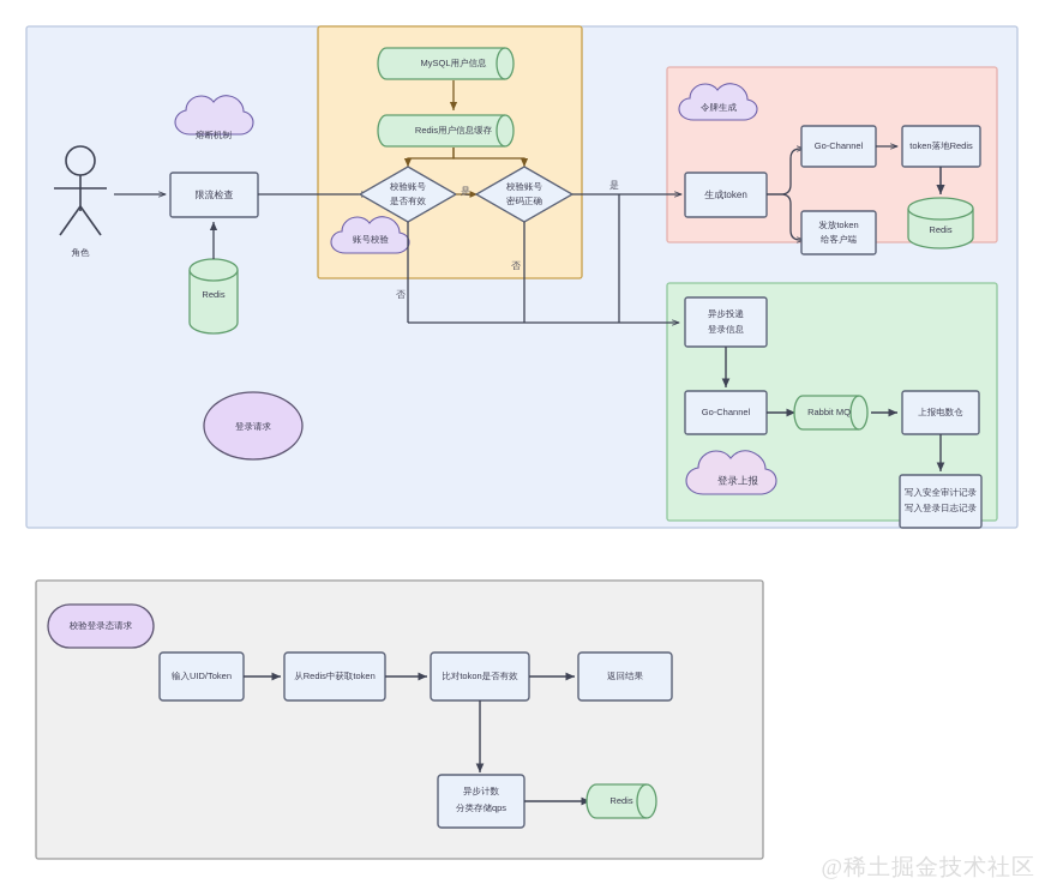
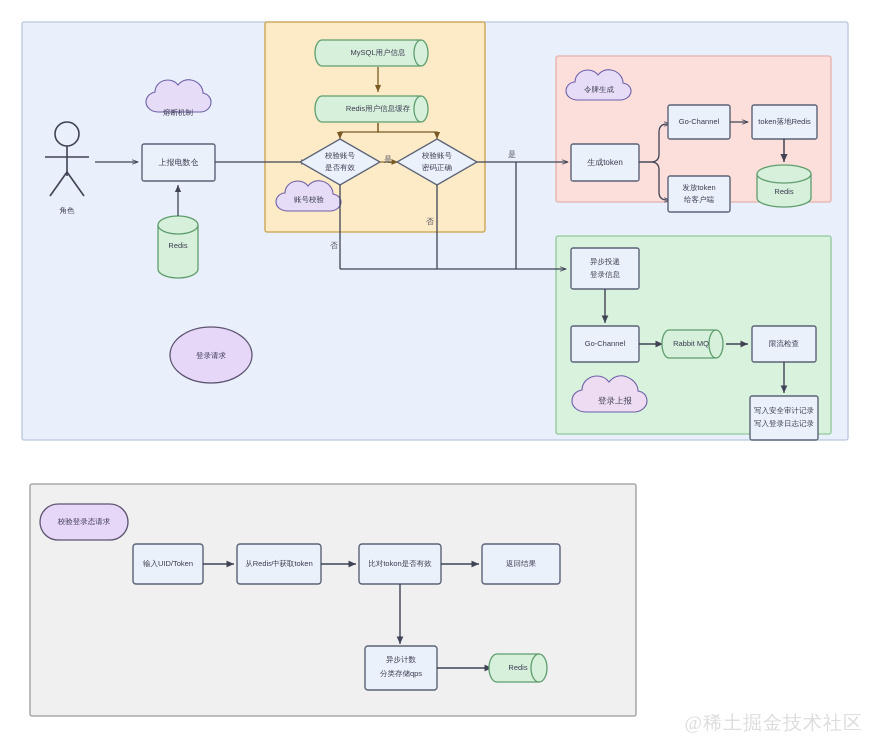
  角色
  熔断机制
- 限流检查
+ 上报电数仓
  Redis
  MySQL用户信息
  Redis用户信息缓存
  校验账号
  是否有效
  是
  校验账号
  密码正确
  账号校验
  是
  否
  否
  生成token
  令牌生成
  Go-Channel
  token落地Redis
  发放token
  给客户端
  Redis
  异步投递
  登录信息
  Go-Channel
  Rabbit MQ
- 上报电数仓
+ 限流检查
  写入安全审计记录
  写入登录日志记录
  登录上报
  登录请求
  校验登录态请求
  输入UID/Token
  从Redis中获取token
  比对tokon是否有效
  返回结果
  异步计数
  分类存储qps
  Redis
  @稀土掘金技术社区
